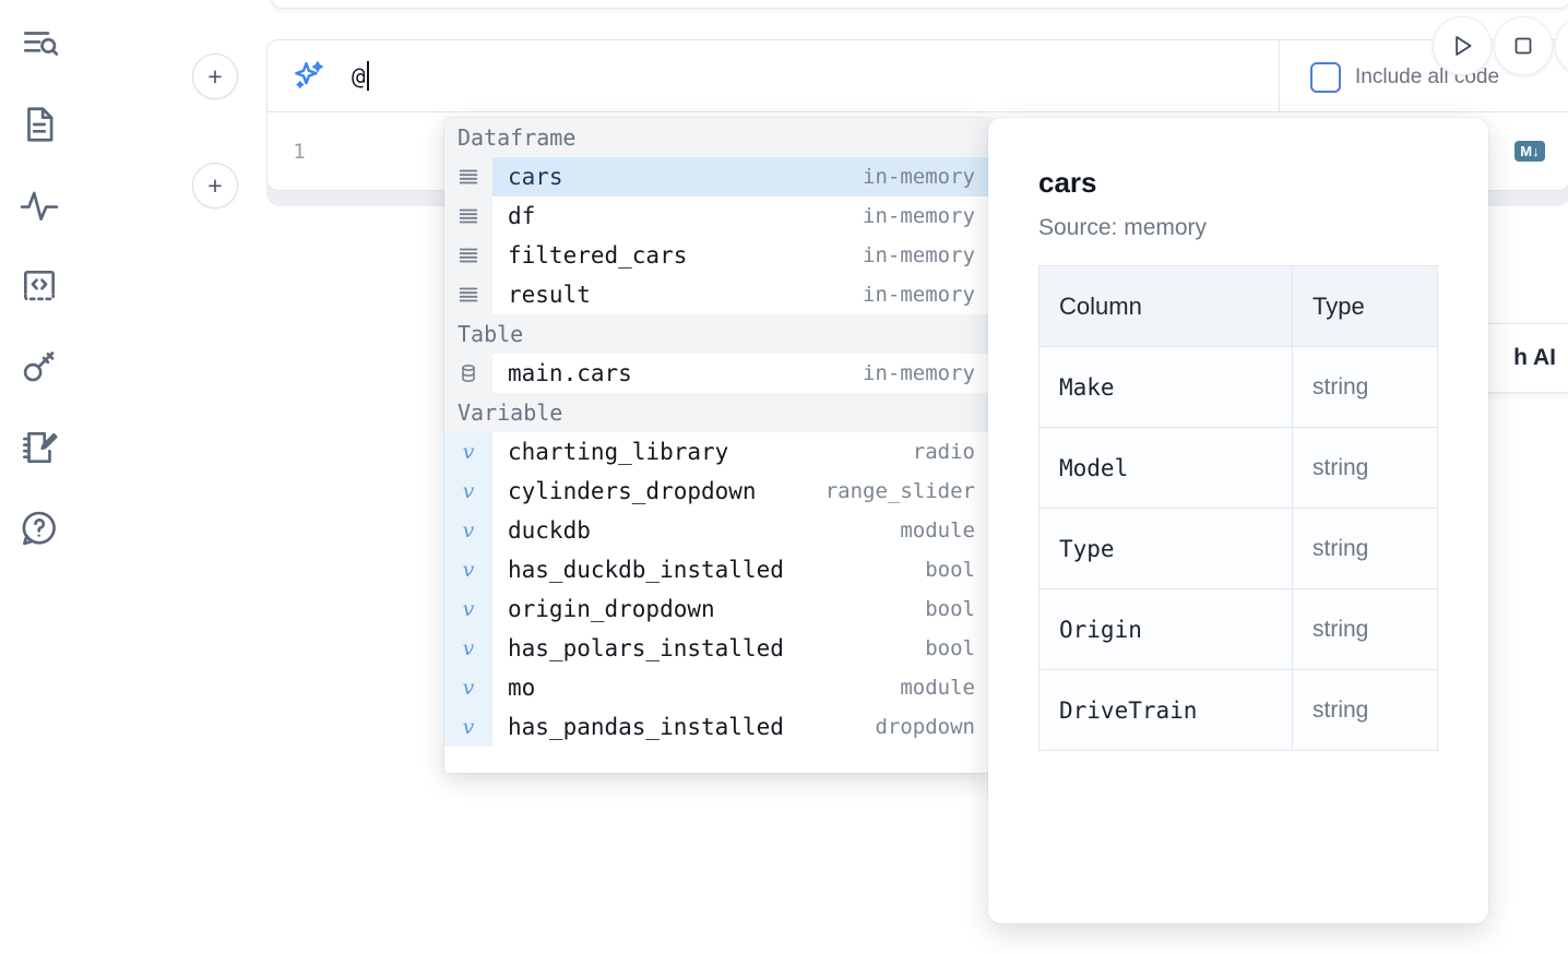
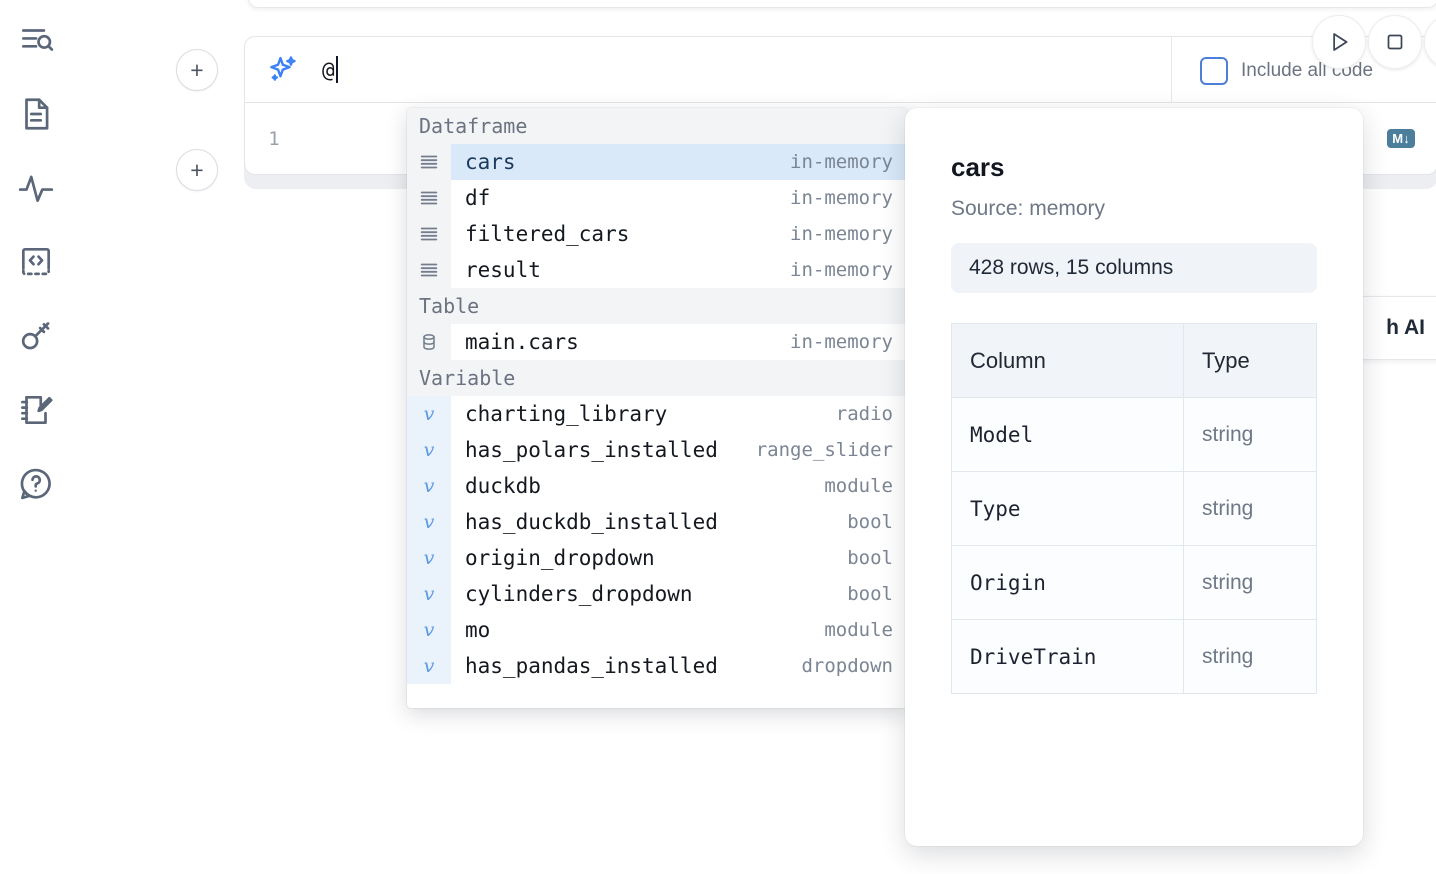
  +
  +
  @
  Include all code
  1
  M↓
  h AI
  Dataframe
  cars
  in-memory
  df
  in-memory
  filtered_cars
  in-memory
  result
  in-memory
  Table
  main.cars
  in-memory
  Variable
  v
  charting_library
  radio
  v
- cylinders_dropdown
+ has_polars_installed
  range_slider
  v
  duckdb
  module
  v
  has_duckdb_installed
  bool
  v
  origin_dropdown
  bool
  v
- has_polars_installed
+ cylinders_dropdown
  bool
  v
  mo
  module
  v
  has_pandas_installed
  dropdown
  cars
  Source: memory
+ 428 rows, 15 columns
  Column	Type
- Make	string
  Model	string
  Type	string
  Origin	string
  DriveTrain	string
